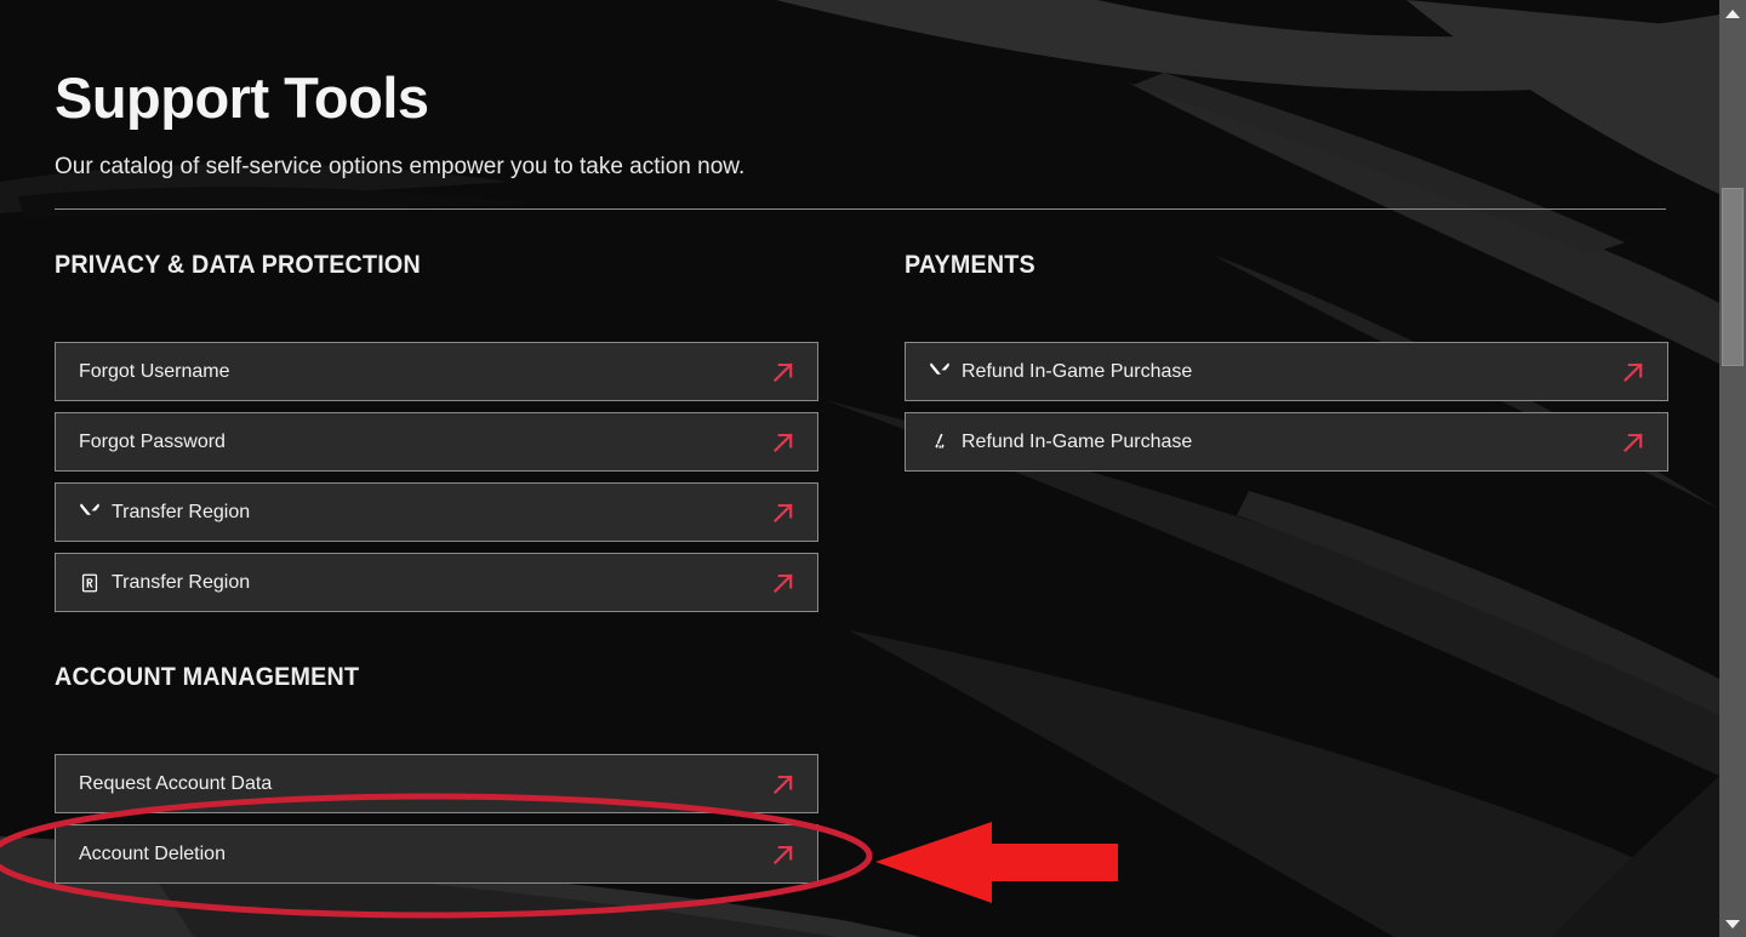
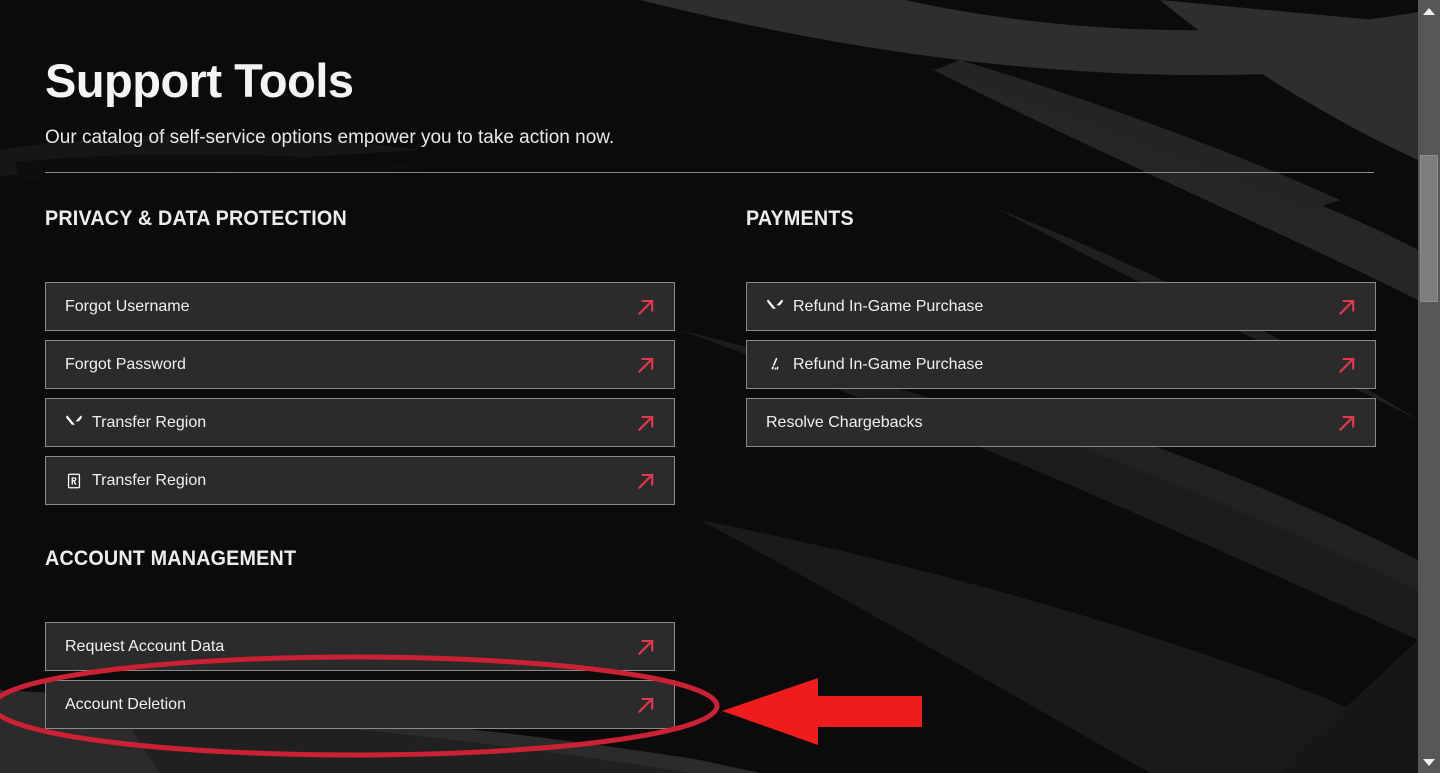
  Support Tools
  Our catalog of self-service options empower you to take action now.
  PRIVACY & DATA PROTECTION
  Forgot Username
  Forgot Password
  Transfer Region
  Transfer Region
  ACCOUNT MANAGEMENT
  Request Account Data
  Account Deletion
  PAYMENTS
  Refund In-Game Purchase
  Refund In-Game Purchase
+ Resolve Chargebacks
